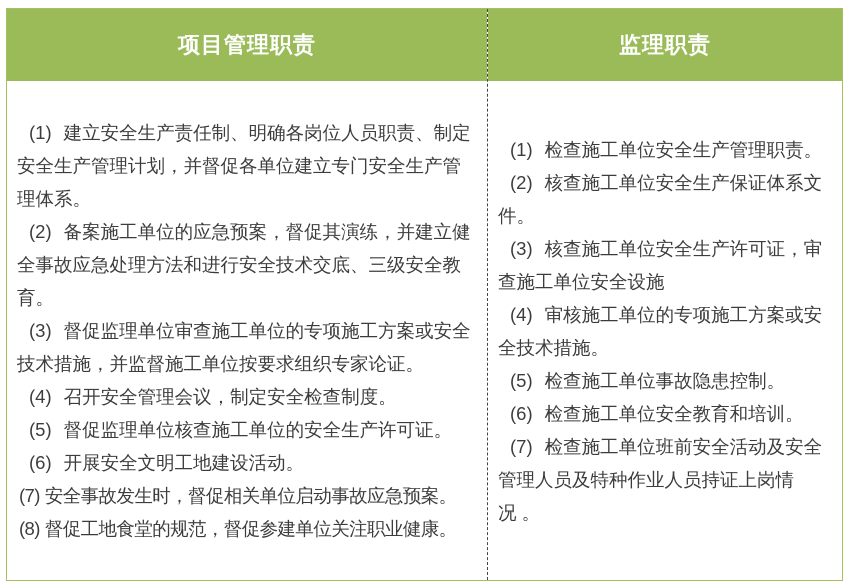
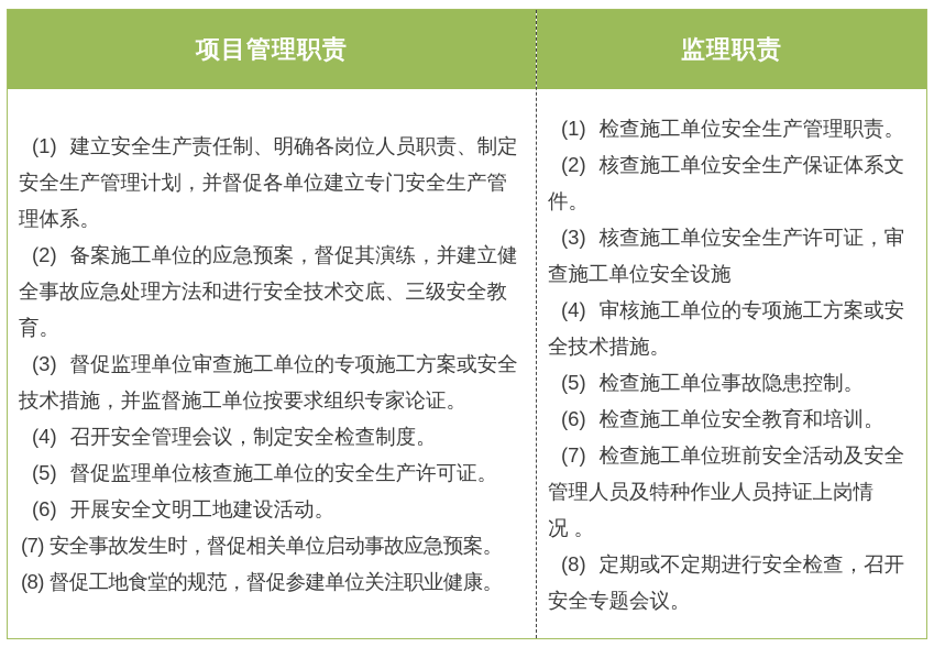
  项目管理职责
  (1) 建立安全生产责任制、明确各岗位人员职责、制定安全生产管理计划，并督促各单位建立专门安全生产管理体系。
  (2) 备案施工单位的应急预案，督促其演练，并建立健全事故应急处理方法和进行安全技术交底、三级安全教育。
  (3) 督促监理单位审查施工单位的专项施工方案或安全技术措施，并监督施工单位按要求组织专家论证。
  (4) 召开安全管理会议，制定安全检查制度。
  (5) 督促监理单位核查施工单位的安全生产许可证。
  (6) 开展安全文明工地建设活动。
  (7) 安全事故发生时，督促相关单位启动事故应急预案。
  (8) 督促工地食堂的规范，督促参建单位关注职业健康。
  监理职责
  (1) 检查施工单位安全生产管理职责。
  (2) 核查施工单位安全生产保证体系文件。
  (3) 核查施工单位安全生产许可证，审查施工单位安全设施
  (4) 审核施工单位的专项施工方案或安全技术措施。
  (5) 检查施工单位事故隐患控制。
  (6) 检查施工单位安全教育和培训。
  (7) 检查施工单位班前安全活动及安全管理人员及特种作业人员持证上岗情
  况 。
+ (8) 定期或不定期进行安全检查，召开安全专题会议。
